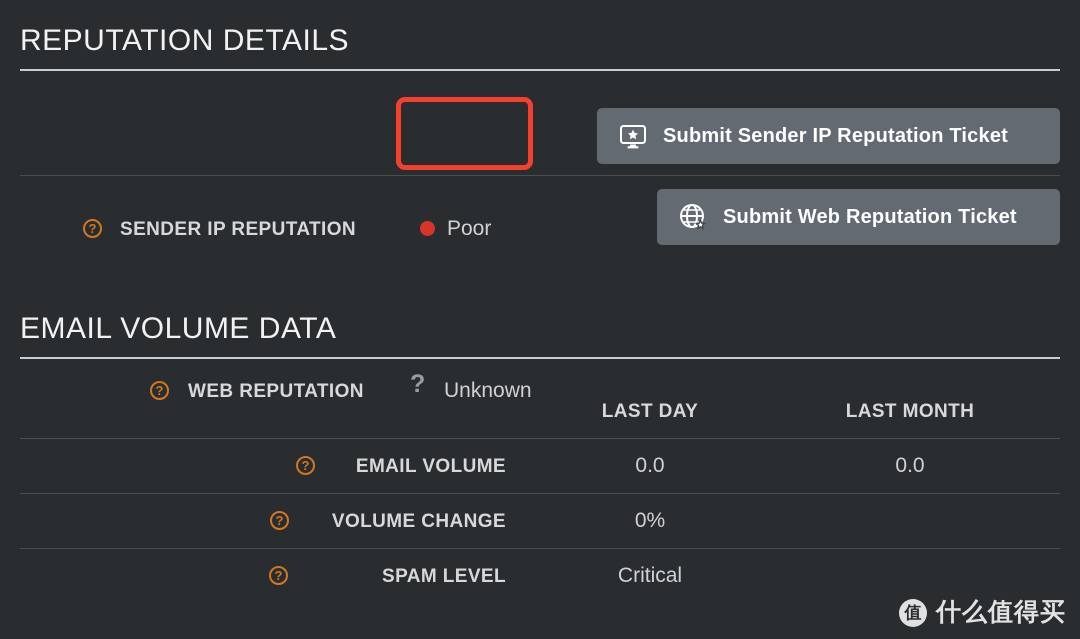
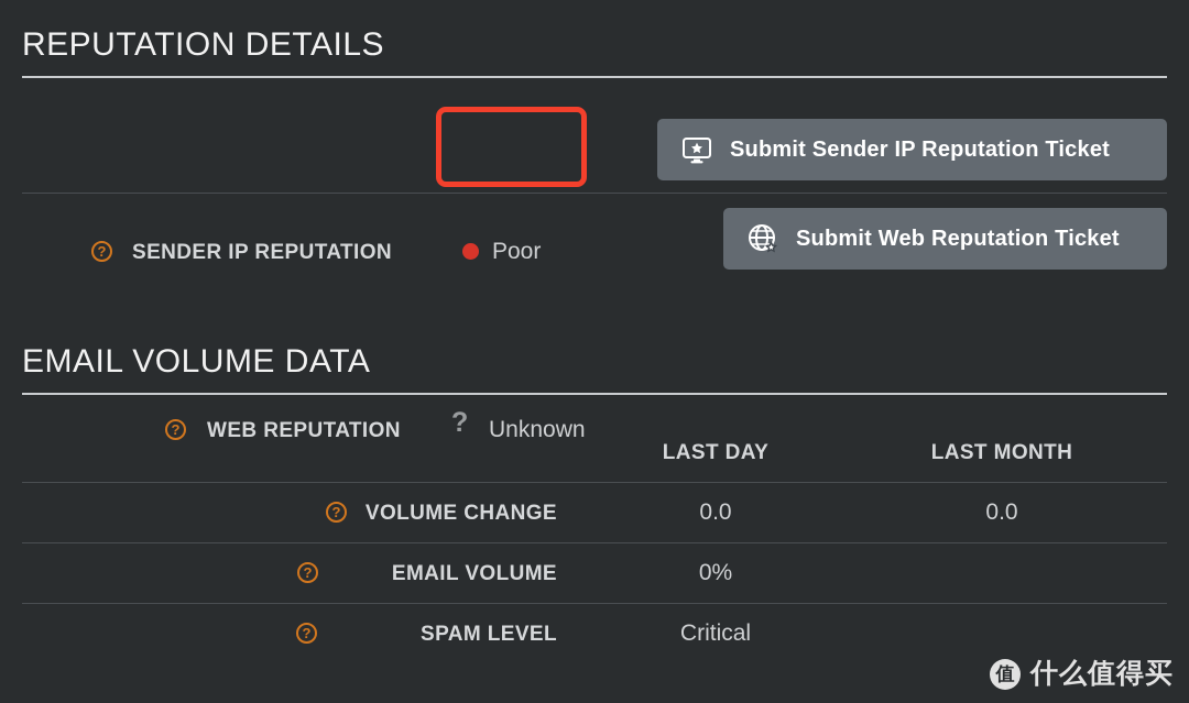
  REPUTATION DETAILS
  ?
  SENDER IP REPUTATION
  Poor
  Submit Sender IP Reputation Ticket
  ?
  WEB REPUTATION
  ?
  Unknown
  Submit Web Reputation Ticket
  EMAIL VOLUME DATA
  LAST DAY
  LAST MONTH
  ?
- EMAIL VOLUME
+ VOLUME CHANGE
  0.0
  0.0
  ?
- VOLUME CHANGE
+ EMAIL VOLUME
  0%
  ?
  SPAM LEVEL
  Critical
  值
  什么值得买
